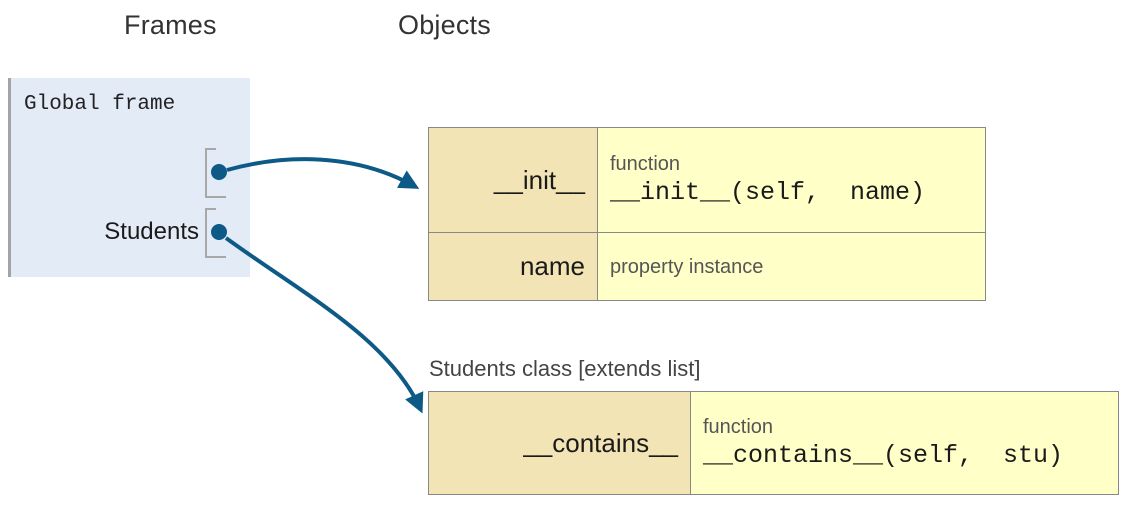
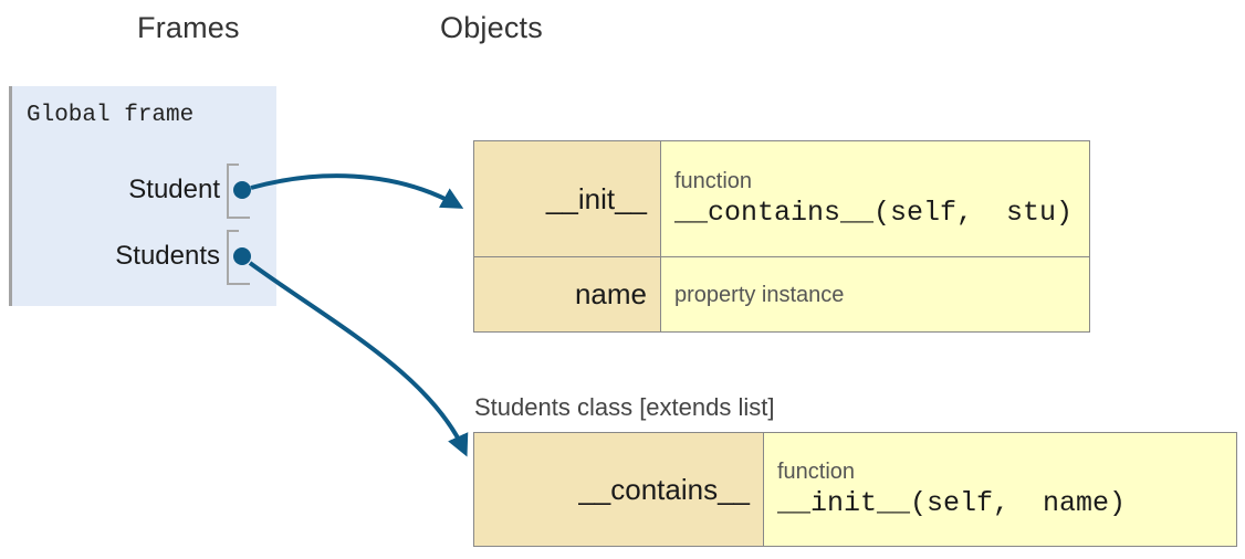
  Frames
  Objects
  Global frame
+ Student
  Students
- __init__	function __init__(self, name)
+ __init__	function __contains__(self, stu)
  name	property instance
  Students class [extends list]
- __contains__	function __contains__(self, stu)
+ __contains__	function __init__(self, name)
